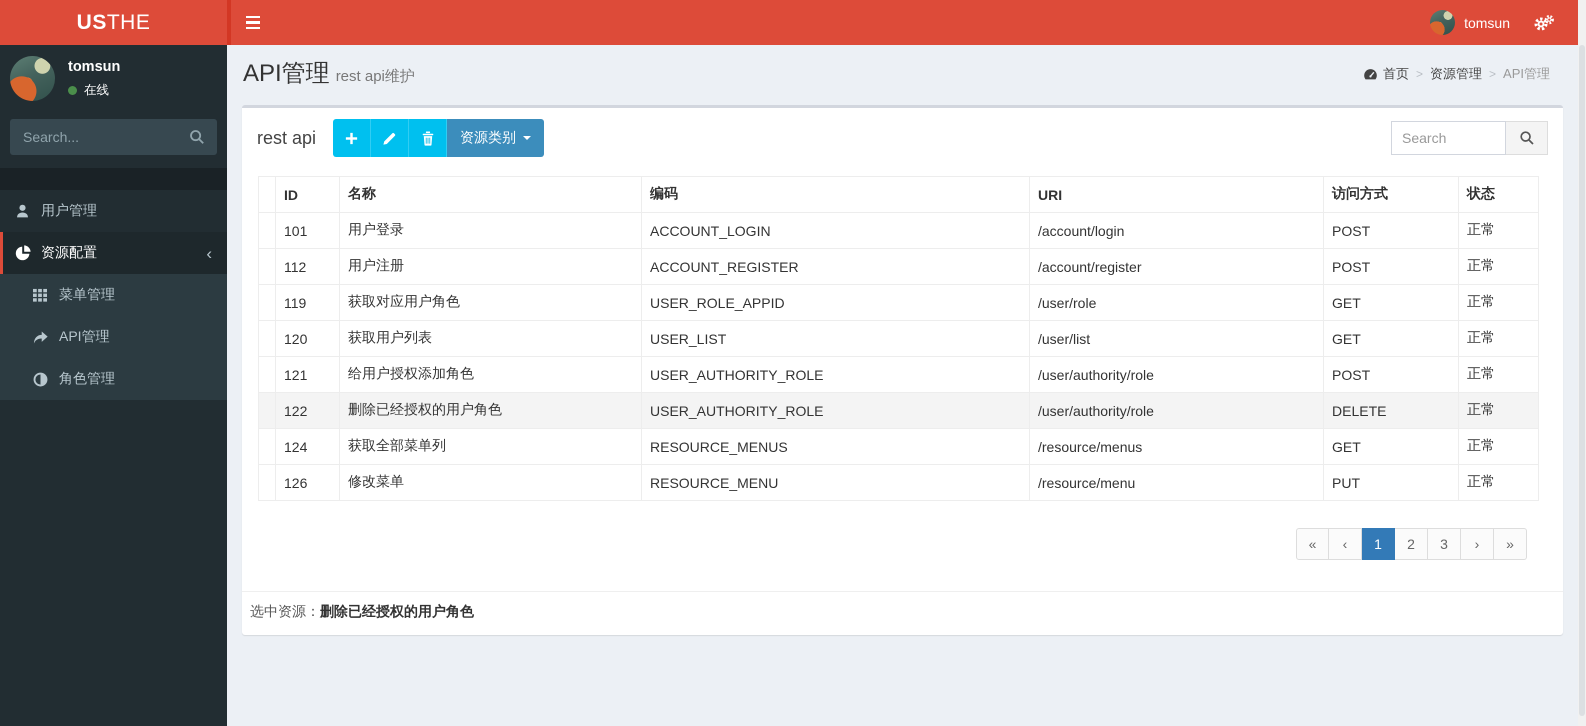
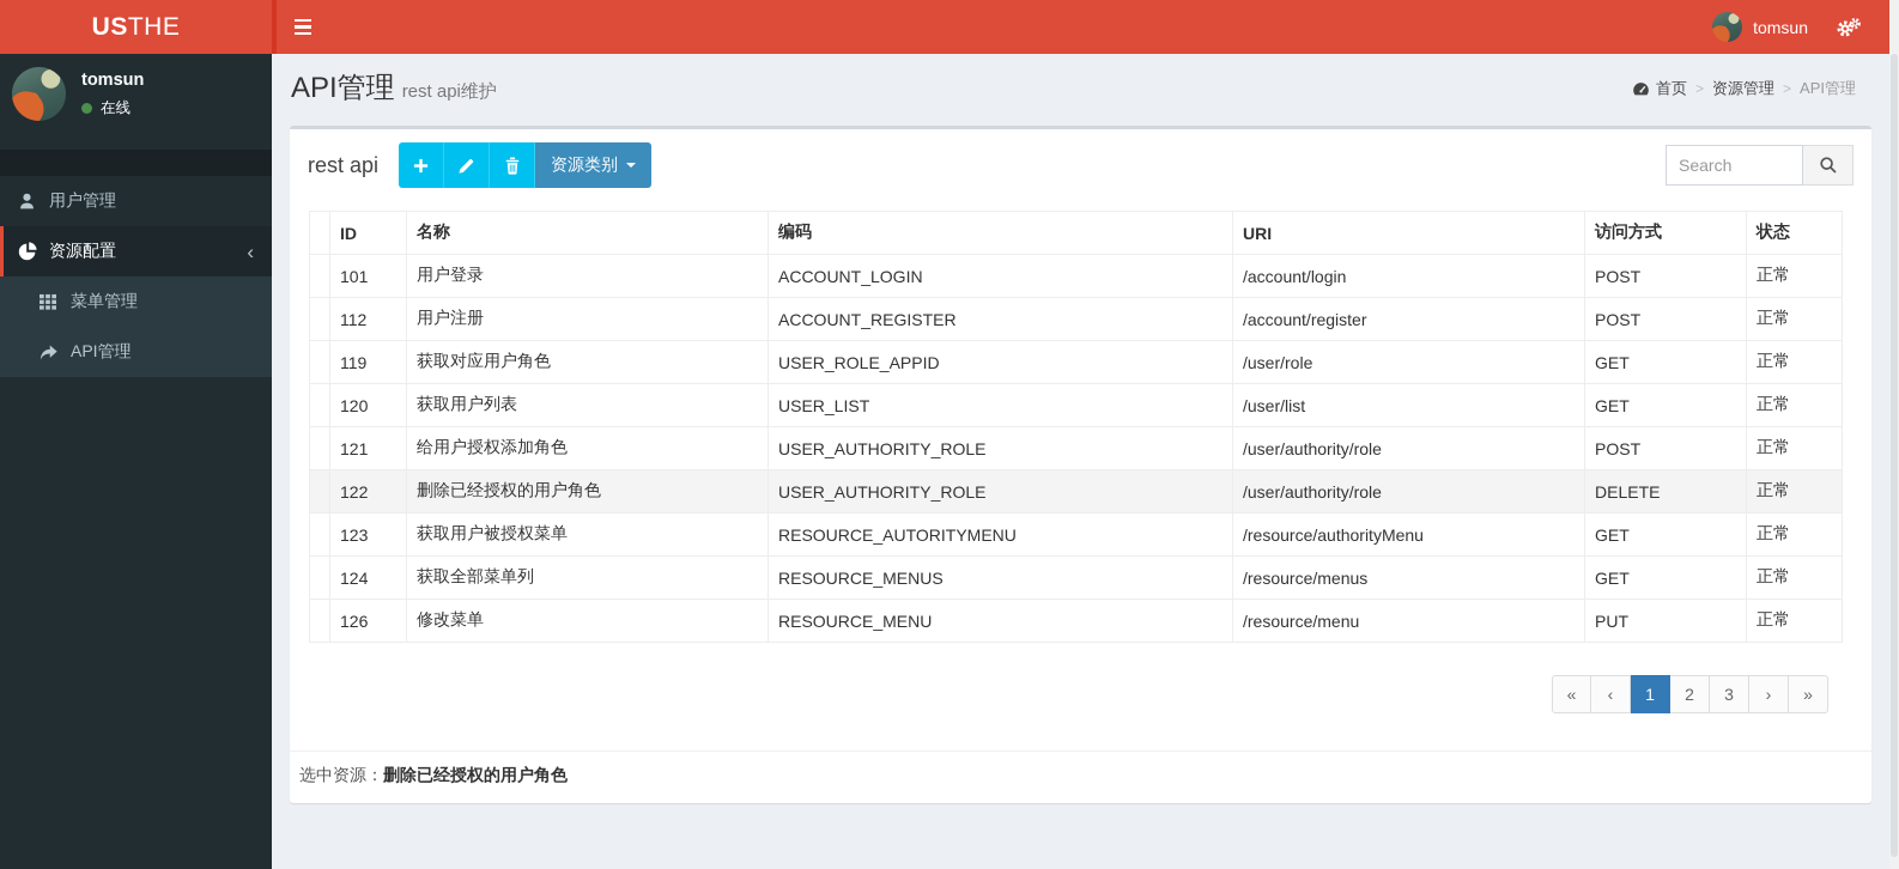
  US
  THE
  tomsun
  tomsun
  在线
- Search...
  用户管理
  资源配置
  ‹
  菜单管理
  API管理
- 角色管理
  API管理 rest api维护
  首页
  >
  资源管理
  >
  API管理
  rest api
  资源类别
  Search
  	ID	名称	编码	URI	访问方式	状态
  	101	用户登录	ACCOUNT_LOGIN	/account/login	POST	正常
  	112	用户注册	ACCOUNT_REGISTER	/account/register	POST	正常
  	119	获取对应用户角色	USER_ROLE_APPID	/user/role	GET	正常
  	120	获取用户列表	USER_LIST	/user/list	GET	正常
  	121	给用户授权添加角色	USER_AUTHORITY_ROLE	/user/authority/role	POST	正常
  	122	删除已经授权的用户角色	USER_AUTHORITY_ROLE	/user/authority/role	DELETE	正常
+ 	123	获取用户被授权菜单	RESOURCE_AUTORITYMENU	/resource/authorityMenu	GET	正常
  	124	获取全部菜单列	RESOURCE_MENUS	/resource/menus	GET	正常
  	126	修改菜单	RESOURCE_MENU	/resource/menu	PUT	正常
  «
  ‹
  1
  2
  3
  ›
  »
  选中资源：删除已经授权的用户角色
